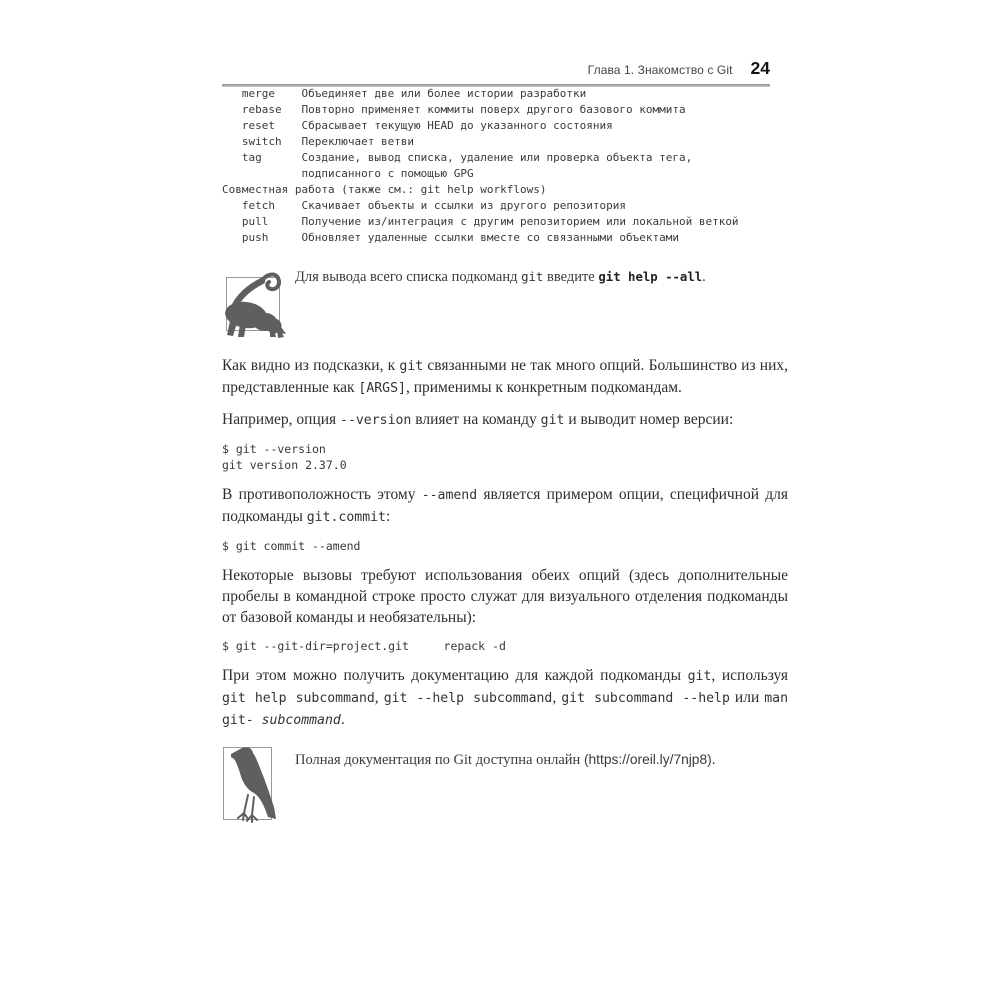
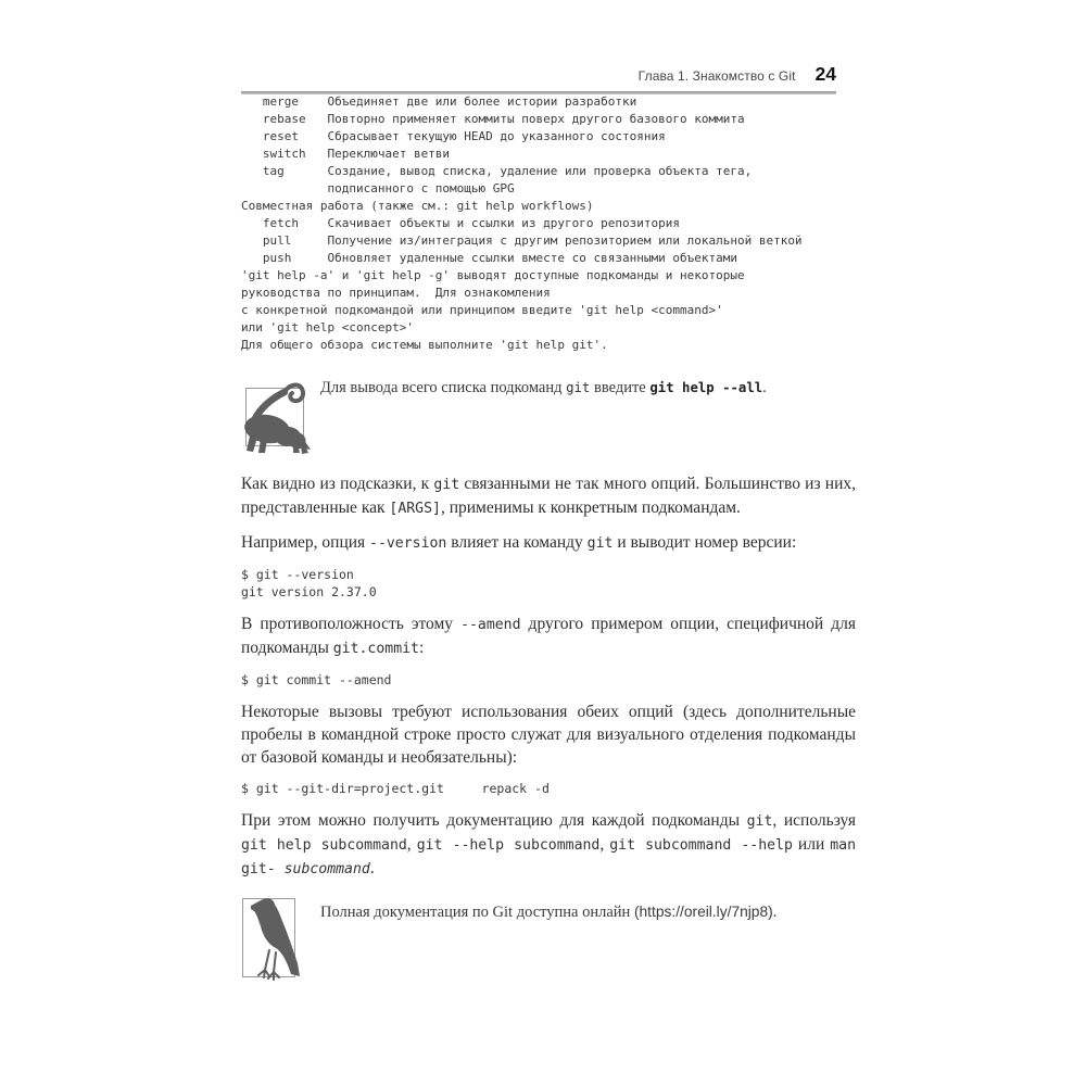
  Глава 1. Знакомство с Git
  24
  merge Объединяет две или более истории разработки
  rebase Повторно применяет коммиты поверх другого базового коммита
  reset Сбрасывает текущую HEAD до указанного состояния
  switch Переключает ветви
  tag Создание, вывод списка, удаление или проверка объекта тега,
  подписанного с помощью GPG
  Совместная работа (также см.: git help workflows)
  fetch Скачивает объекты и ссылки из другого репозитория
  pull Получение из/интеграция с другим репозиторием или локальной веткой
  push Обновляет удаленные ссылки вместе со связанными объектами
+ 'git help -a' и 'git help -g' выводят доступные подкоманды и некоторые
+ руководства по принципам. Для ознакомления
+ с конкретной подкомандой или принципом введите 'git help <command>'
+ или 'git help <concept>'
+ Для общего обзора системы выполните 'git help git'.
  Для вывода всего списка подкоманд git введите git help --all.
  Как видно из подсказки, к git связанными не так много опций. Большинство из них, представленные как [ARGS], применимы к конкретным подкомандам.
  Например, опция --version влияет на команду git и выводит номер версии:
  $ git --version
  git version 2.37.0
- В противоположность этому --amend является примером опции, специфичной для подкоманды git.commit:
+ В противоположность этому --amend другого примером опции, специфичной для подкоманды git.commit:
  $ git commit --amend
  Некоторые вызовы требуют использования обеих опций (здесь дополнительные пробелы в командной строке просто служат для визуального отделения подкоманды от базовой команды и необязательны):
  $ git --git-dir=project.git repack -d
  При этом можно получить документацию для каждой подкоманды git, используя git help subcommand, git --help subcommand, git subcommand --help или man git- subcommand.
  Полная документация по Git доступна онлайн (https://oreil.ly/7njp8).
